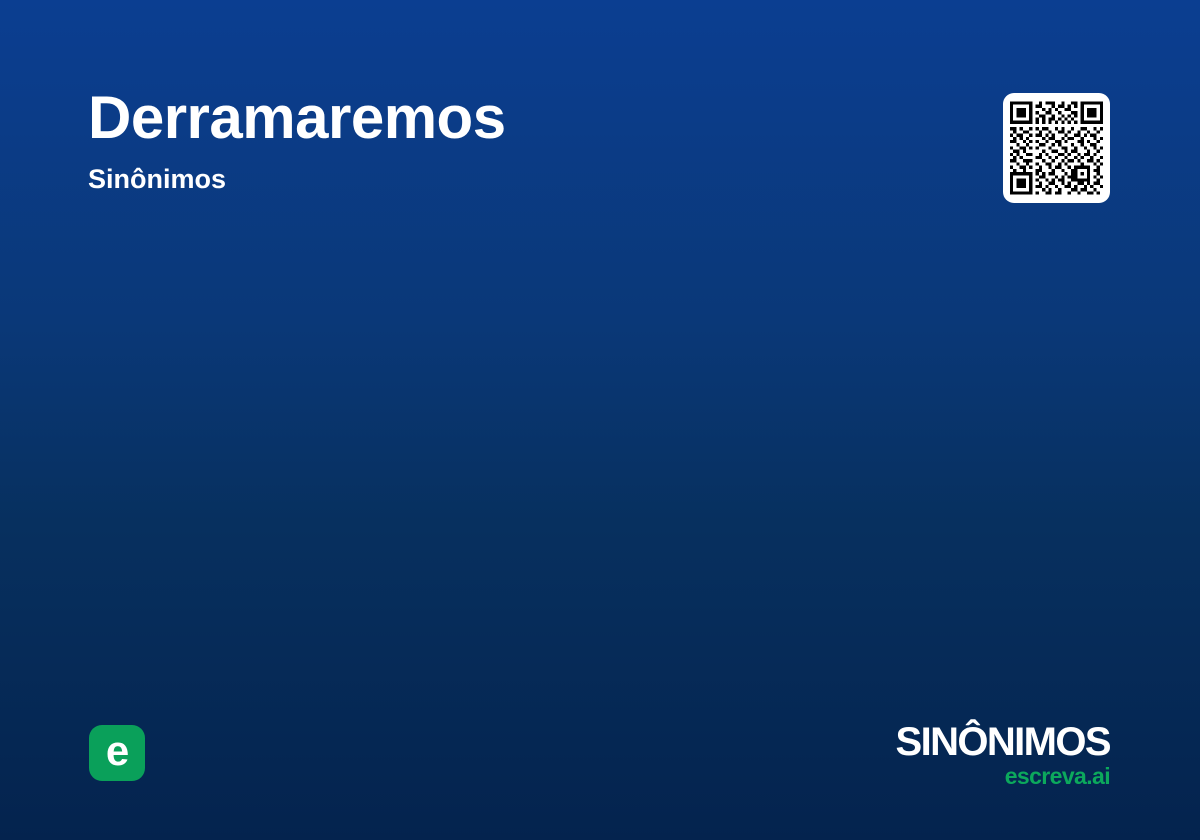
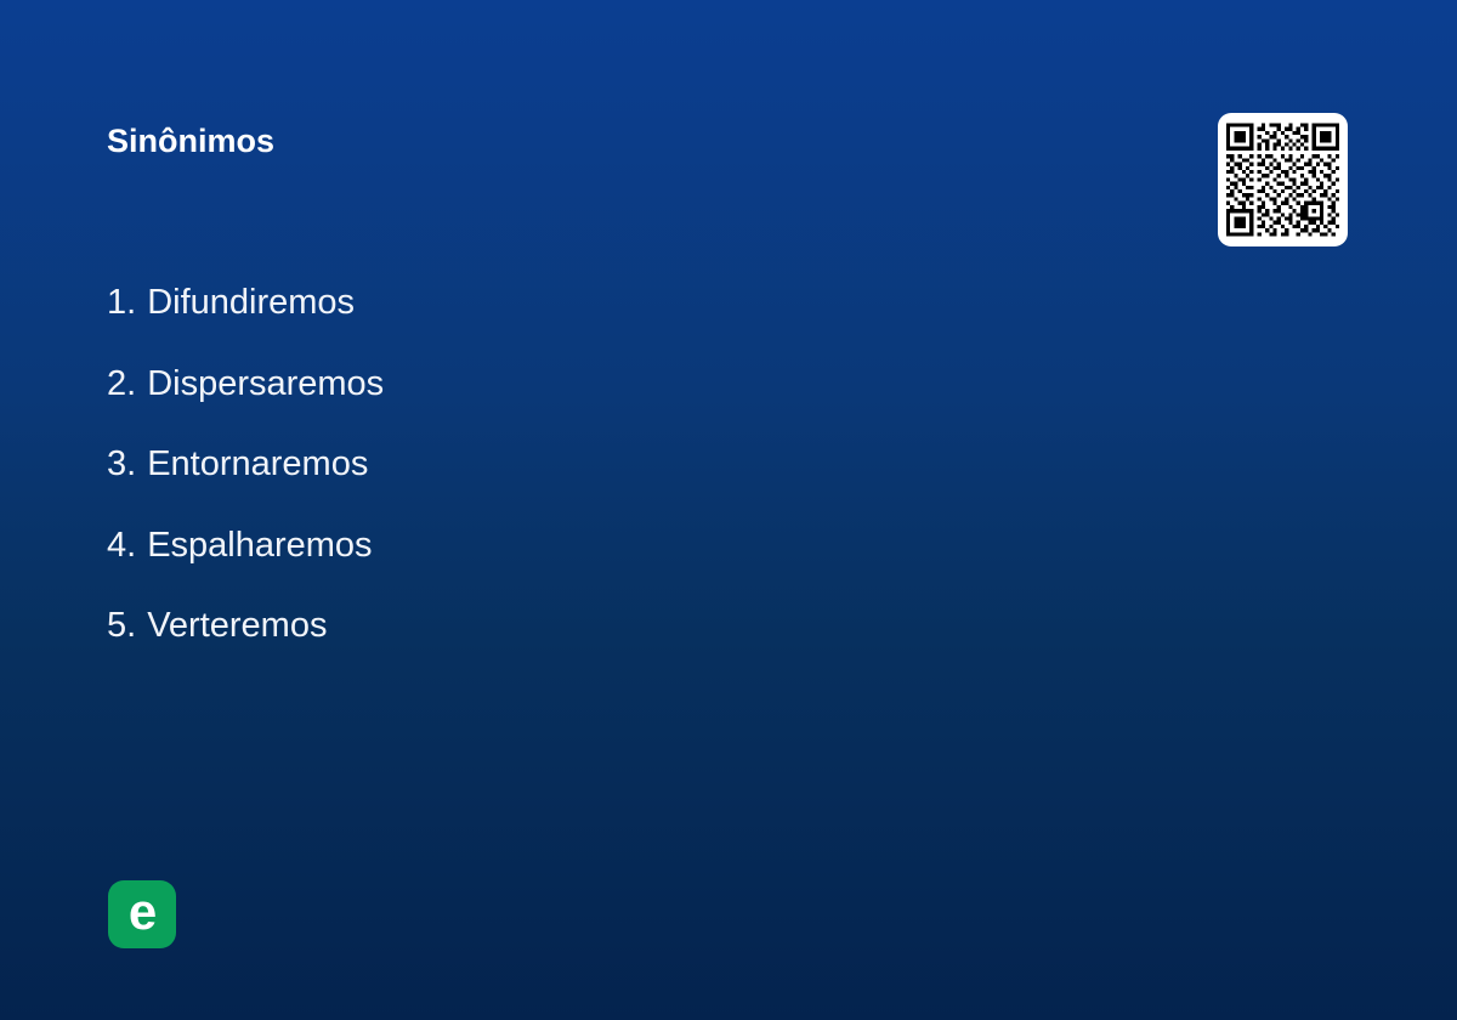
- Derramaremos
  Sinônimos
+ 1.
+ Difundiremos
+ 2.
+ Dispersaremos
+ 3.
+ Entornaremos
+ 4.
+ Espalharemos
+ 5.
+ Verteremos
  e
- SINÔNIMOS
- escreva.ai
